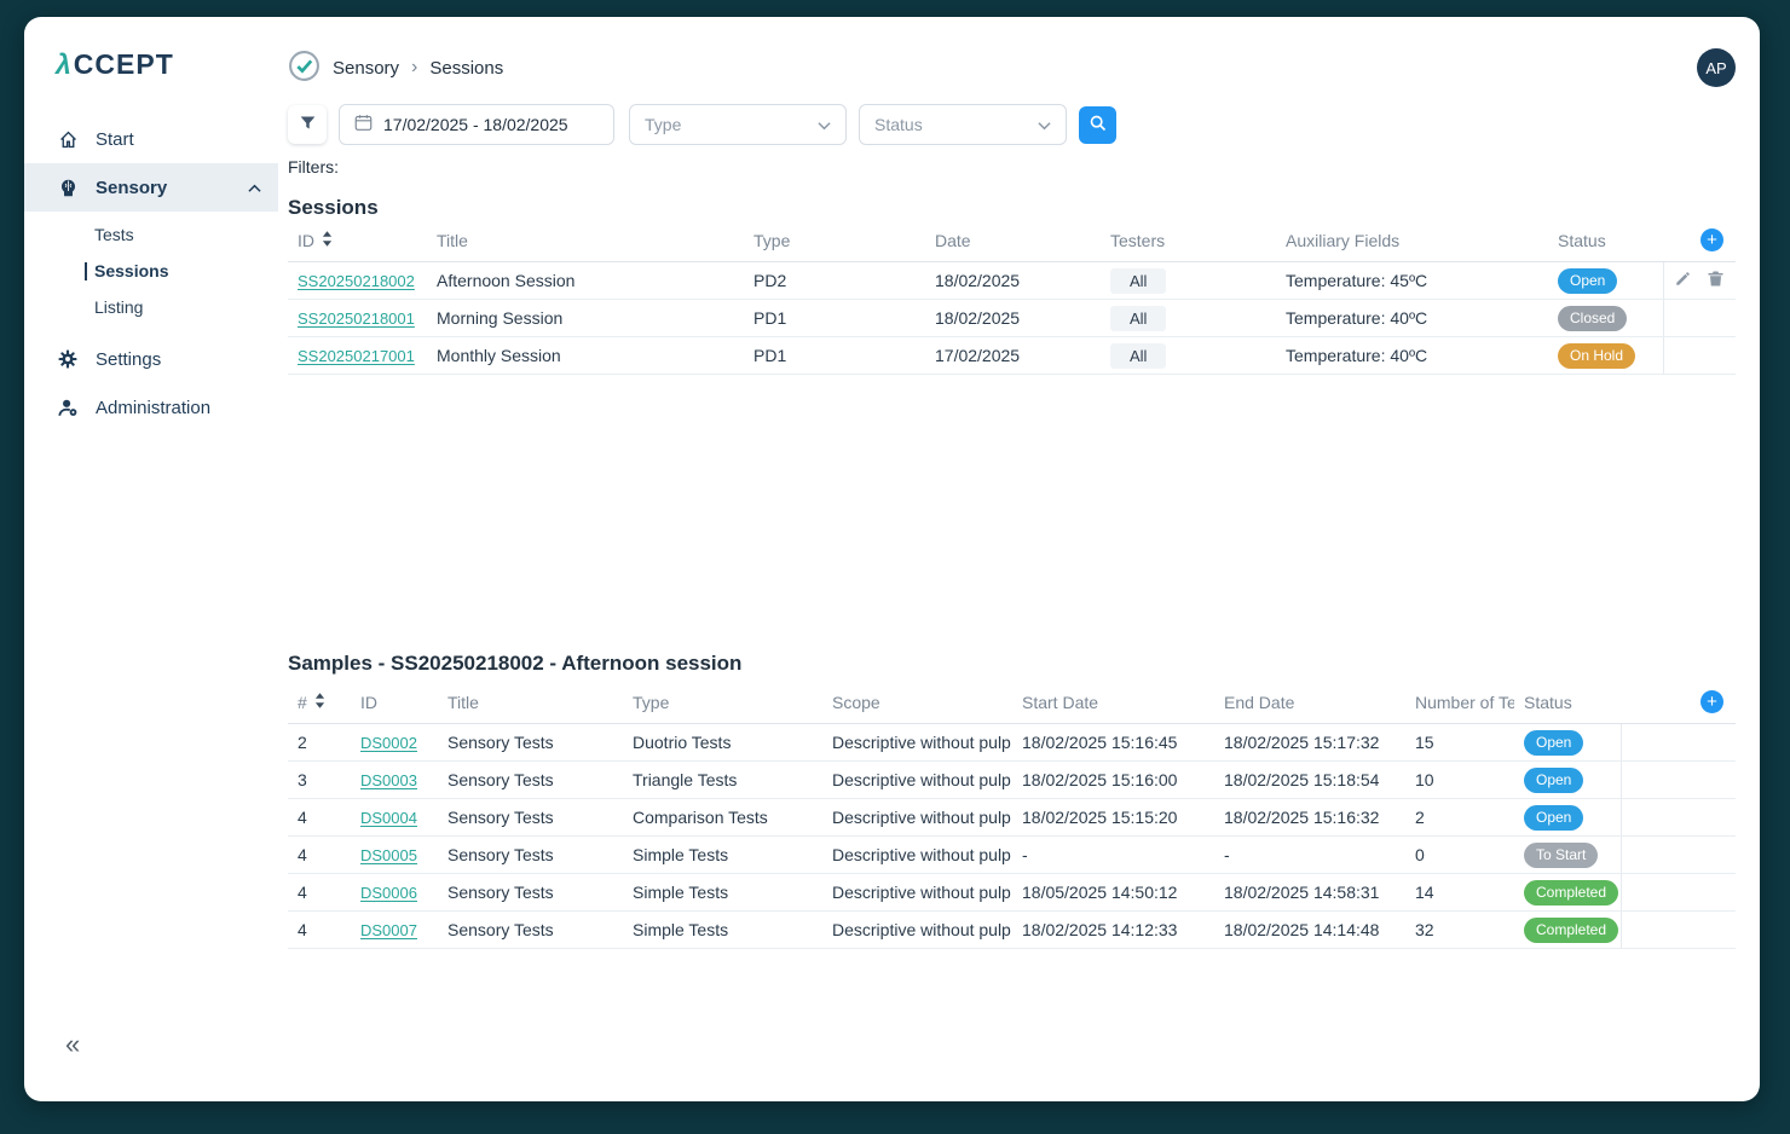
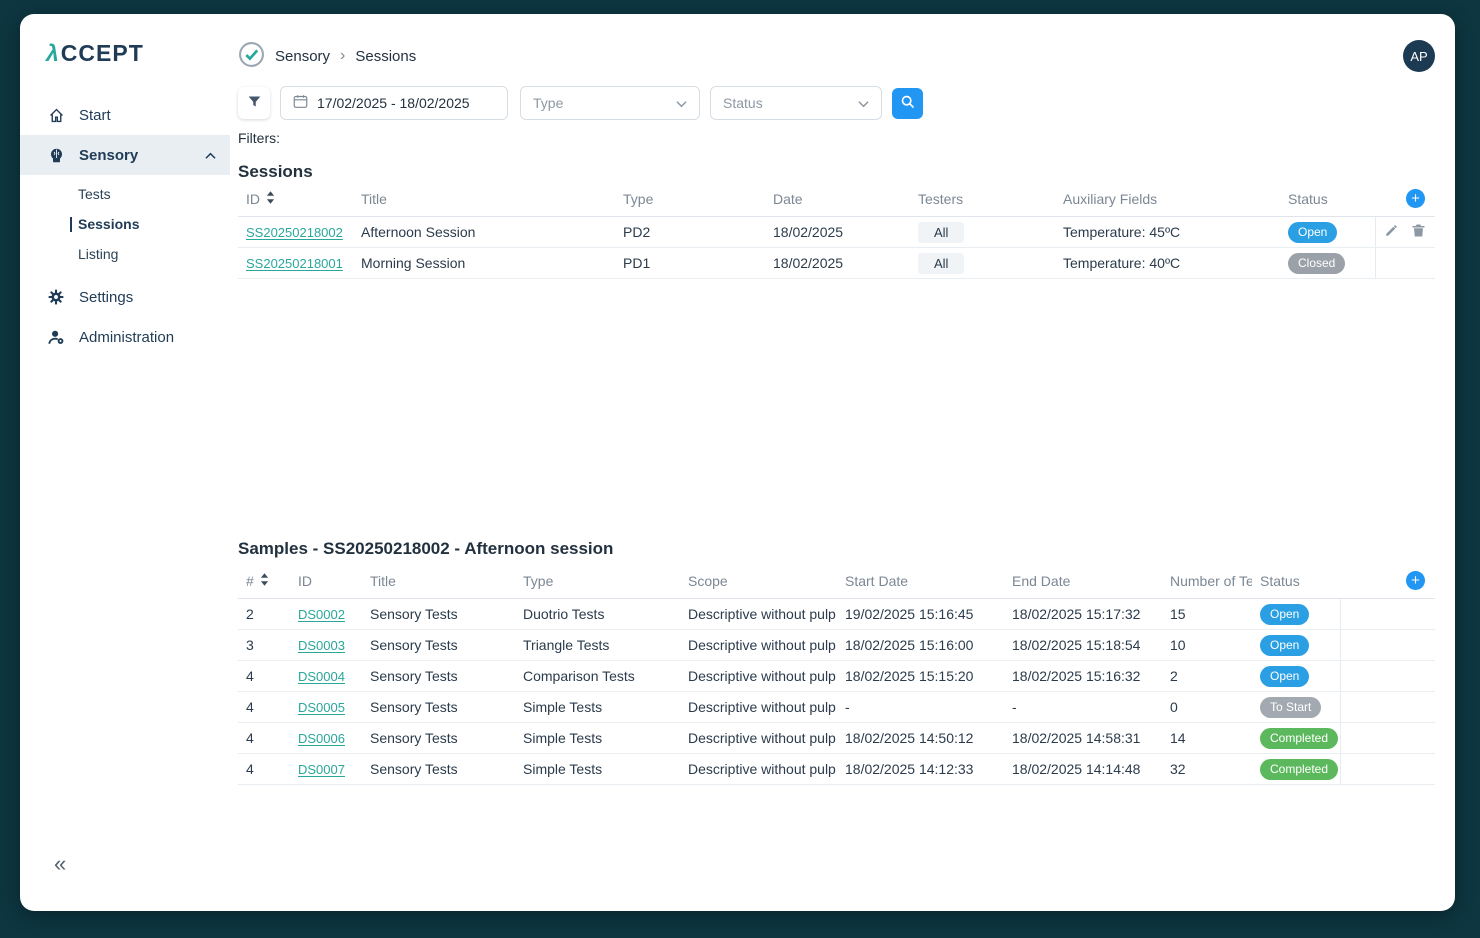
  λCCEPT
  Start
  Sensory
  Tests
  Sessions
  Listing
  Settings
  Administration
  «
  Sensory
  ›
  Sessions
  AP
  17/02/2025 - 18/02/2025
  Type
  Status
  Filters:
  Sessions
  ID	Title	Type	Date	Testers	Auxiliary Fields	Status	+
  SS20250218002	Afternoon Session	PD2	18/02/2025	All	Temperature: 45ºC	Open
  SS20250218001	Morning Session	PD1	18/02/2025	All	Temperature: 40ºC	Closed
- SS20250217001	Monthly Session	PD1	17/02/2025	All	Temperature: 40ºC	On Hold
  Samples - SS20250218002 - Afternoon session
  #	ID	Title	Type	Scope	Start Date	End Date	Number of Te	Status	+
- 2	DS0002	Sensory Tests	Duotrio Tests	Descriptive without pulp	18/02/2025 15:16:45	18/02/2025 15:17:32	15	Open
+ 2	DS0002	Sensory Tests	Duotrio Tests	Descriptive without pulp	19/02/2025 15:16:45	18/02/2025 15:17:32	15	Open
  3	DS0003	Sensory Tests	Triangle Tests	Descriptive without pulp	18/02/2025 15:16:00	18/02/2025 15:18:54	10	Open
  4	DS0004	Sensory Tests	Comparison Tests	Descriptive without pulp	18/02/2025 15:15:20	18/02/2025 15:16:32	2	Open
  4	DS0005	Sensory Tests	Simple Tests	Descriptive without pulp	-	-	0	To Start
- 4	DS0006	Sensory Tests	Simple Tests	Descriptive without pulp	18/05/2025 14:50:12	18/02/2025 14:58:31	14	Completed
+ 4	DS0006	Sensory Tests	Simple Tests	Descriptive without pulp	18/02/2025 14:50:12	18/02/2025 14:58:31	14	Completed
  4	DS0007	Sensory Tests	Simple Tests	Descriptive without pulp	18/02/2025 14:12:33	18/02/2025 14:14:48	32	Completed
